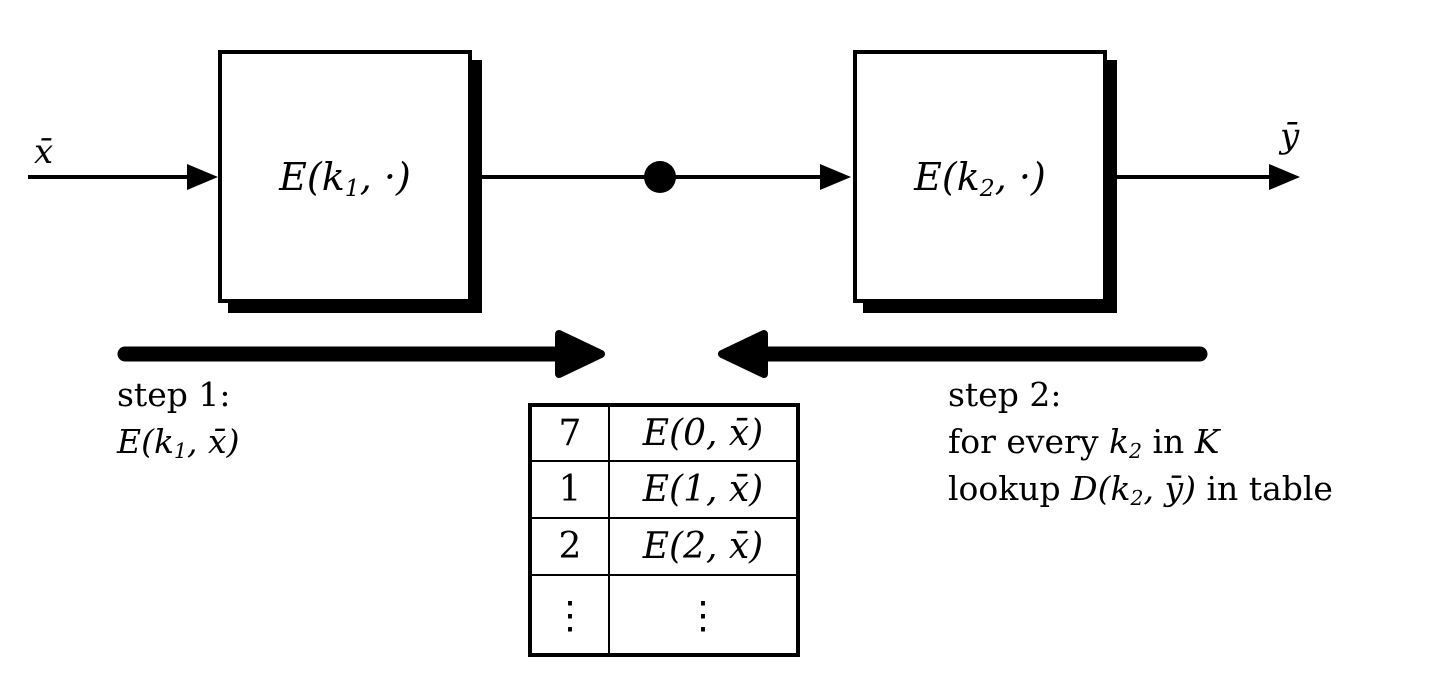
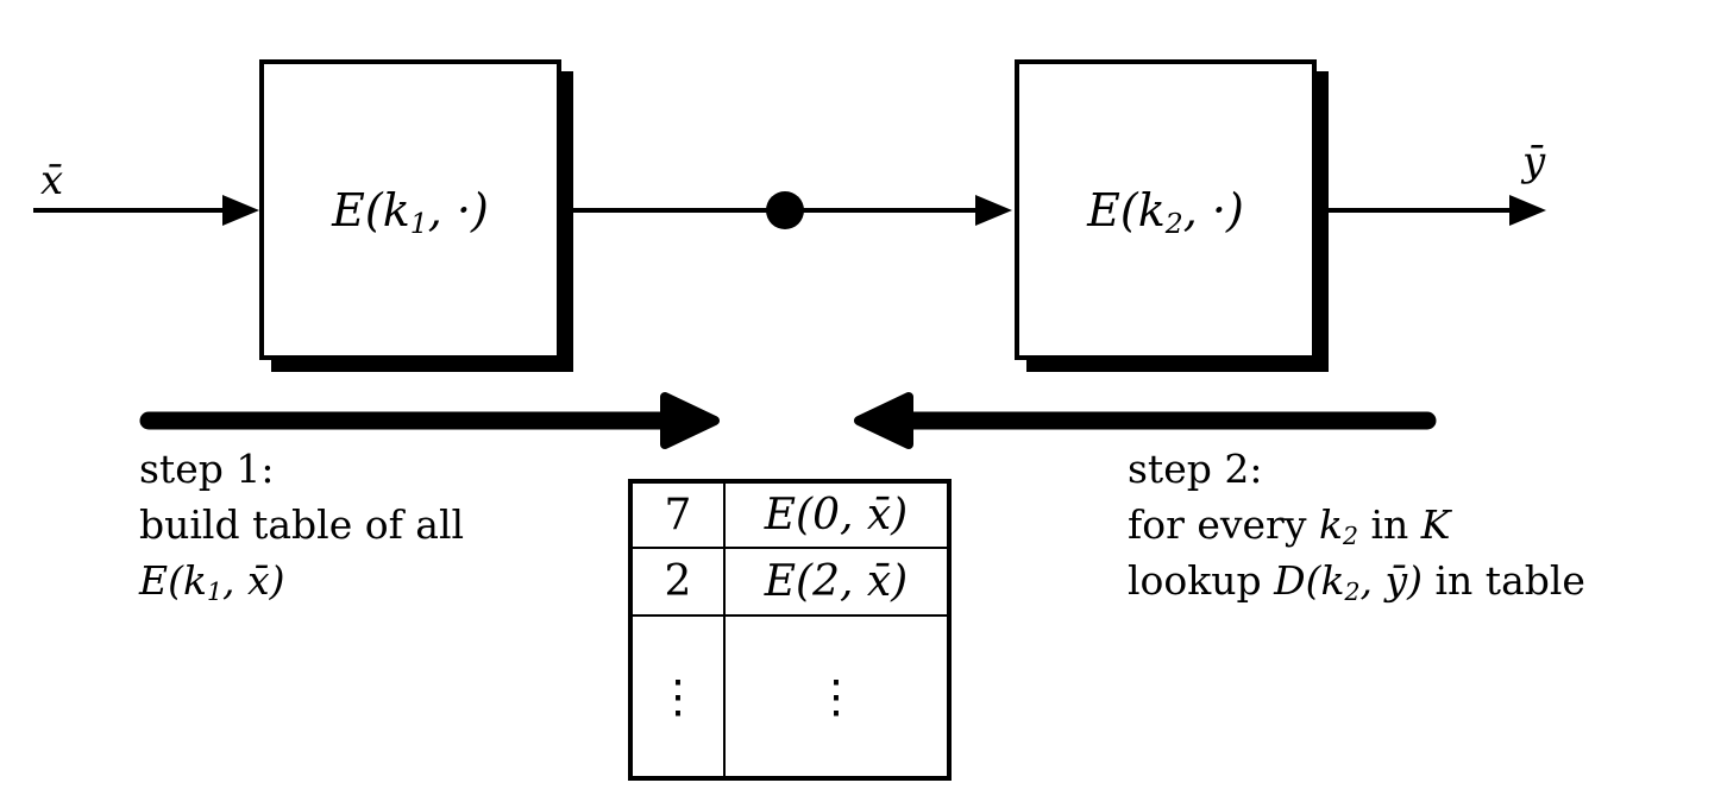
  x̄
  ȳ
  E(k1, ·)
  E(k2, ·)
  step 1:
+ build table of all
  E(k1, x̄)
  step 2:
  for every k2 in K
  lookup D(k2, ȳ) in table
  7
  E(0, x̄)
- 1
- E(1, x̄)
  2
  E(2, x̄)
  ⋮
  ⋮
